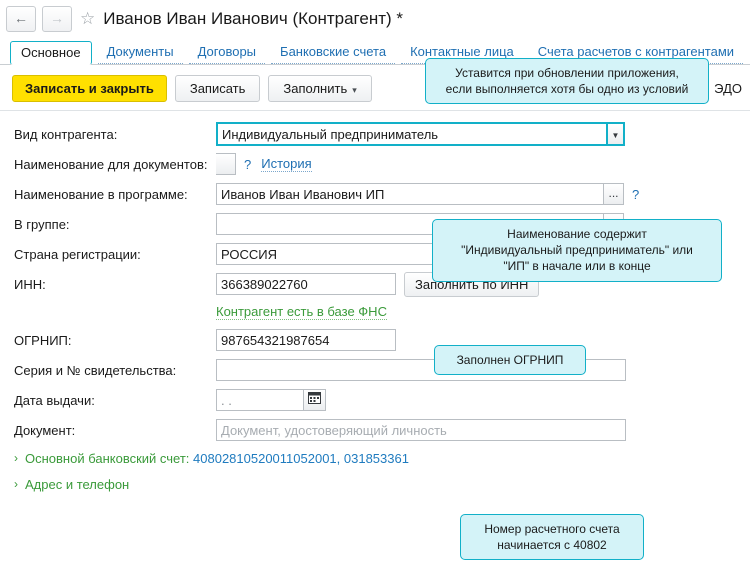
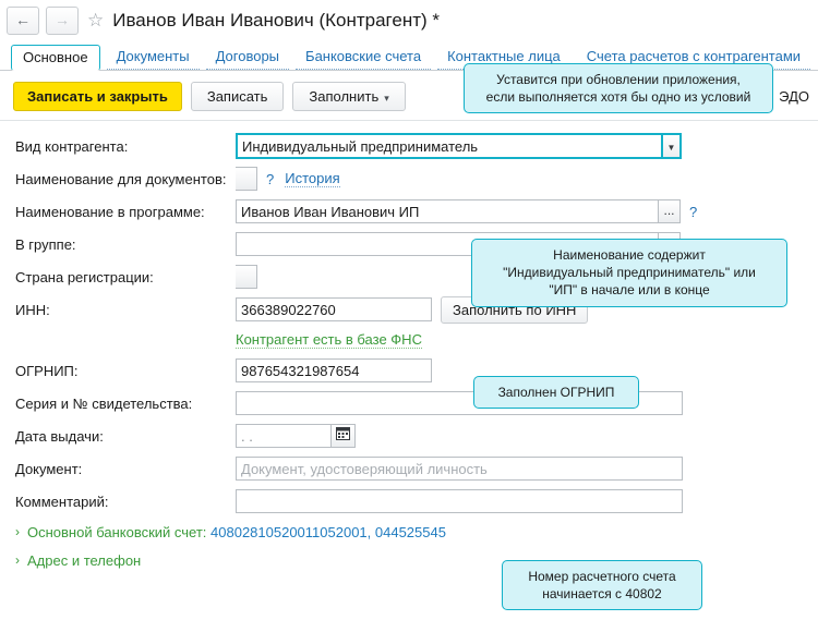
  ←
  →
  ☆
  Иванов Иван Иванович (Контрагент) *
  Основное
  Документы
  Договоры
  Банковские счета
  Контактные лица
  Счета расчетов с контрагентами
  Записать и закрыть
  Записать
  Заполнить ▾
  ЭДО
  Вид контрагента:
  Индивидуальный предприниматель
  ▼
  Наименование для документов:
  ?
  История
  Наименование в программе:
  Иванов Иван Иванович ИП
  ...
  ?
  В группе:
  Страна регистрации:
- РОССИЯ
  ИНН:
  366389022760
  Заполнить по ИНН
  Контрагент есть в базе ФНС
  ОГРНИП:
  987654321987654
  Серия и № свидетельства:
  Дата выдачи:
  . .
  Документ:
  Документ, удостоверяющий личность
+ Комментарий:
  ›
- Основной банковский счет: 40802810520011052001, 031853361
+ Основной банковский счет: 40802810520011052001, 044525545
  ›
  Адрес и телефон
  Уставится при обновлении приложения,
  если выполняется хотя бы одно из условий
  Наименование содержит
  "Индивидуальный предприниматель" или
  "ИП" в начале или в конце
  Заполнен ОГРНИП
  Номер расчетного счета
  начинается с 40802
